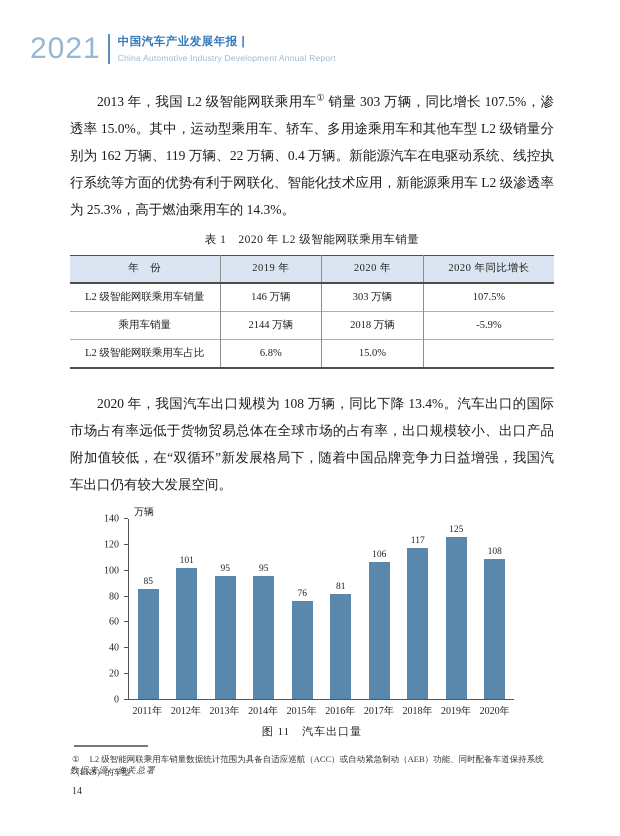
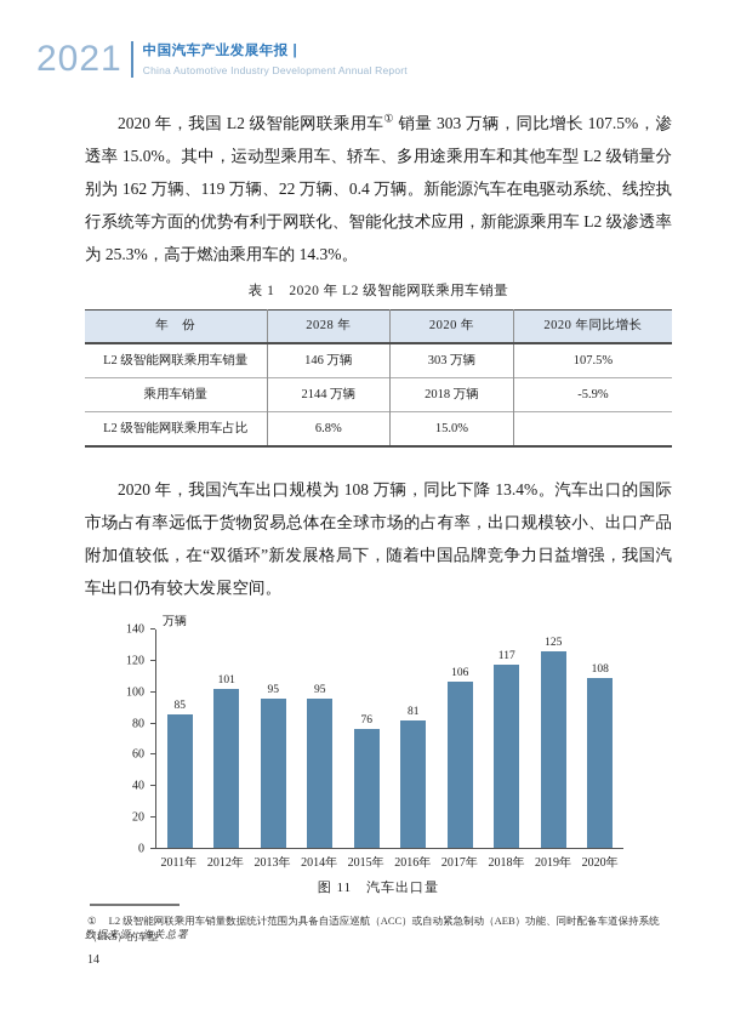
  2021
  中国汽车产业发展年报 |
  China Automotive Industry Development Annual Report
- 2013 年，我国 L2 级智能网联乘用车① 销量 303 万辆，同比增长 107.5%，渗透率 15.0%。其中，运动型乘用车、轿车、多用途乘用车和其他车型 L2 级销量分别为 162 万辆、119 万辆、22 万辆、0.4 万辆。新能源汽车在电驱动系统、线控执行系统等方面的优势有利于网联化、智能化技术应用，新能源乘用车 L2 级渗透率为 25.3%，高于燃油乘用车的 14.3%。
+ 2020 年，我国 L2 级智能网联乘用车① 销量 303 万辆，同比增长 107.5%，渗透率 15.0%。其中，运动型乘用车、轿车、多用途乘用车和其他车型 L2 级销量分别为 162 万辆、119 万辆、22 万辆、0.4 万辆。新能源汽车在电驱动系统、线控执行系统等方面的优势有利于网联化、智能化技术应用，新能源乘用车 L2 级渗透率为 25.3%，高于燃油乘用车的 14.3%。
  表 1 2020 年 L2 级智能网联乘用车销量
- 年 份	2019 年	2020 年	2020 年同比增长
+ 年 份	2028 年	2020 年	2020 年同比增长
  L2 级智能网联乘用车销量	146 万辆	303 万辆	107.5%
  乘用车销量	2144 万辆	2018 万辆	-5.9%
  L2 级智能网联乘用车占比	6.8%	15.0%
  2020 年，我国汽车出口规模为 108 万辆，同比下降 13.4%。汽车出口的国际市场占有率远低于货物贸易总体在全球市场的占有率，出口规模较小、出口产品附加值较低，在“双循环”新发展格局下，随着中国品牌竞争力日益增强，我国汽车出口仍有较大发展空间。
  万辆
  0
  20
  40
  60
  80
  100
  120
  140
  85
  101
  95
  95
  76
  81
  106
  117
  125
  108
  2011年
  2012年
  2013年
  2014年
  2015年
  2016年
  2017年
  2018年
  2019年
  2020年
  图 11 汽车出口量
  数据来源：海关总署
  ① L2 级智能网联乘用车销量数据统计范围为具备自适应巡航（ACC）或自动紧急制动（AEB）功能、同时配备车道保持系统（LKS）的车型
  14
